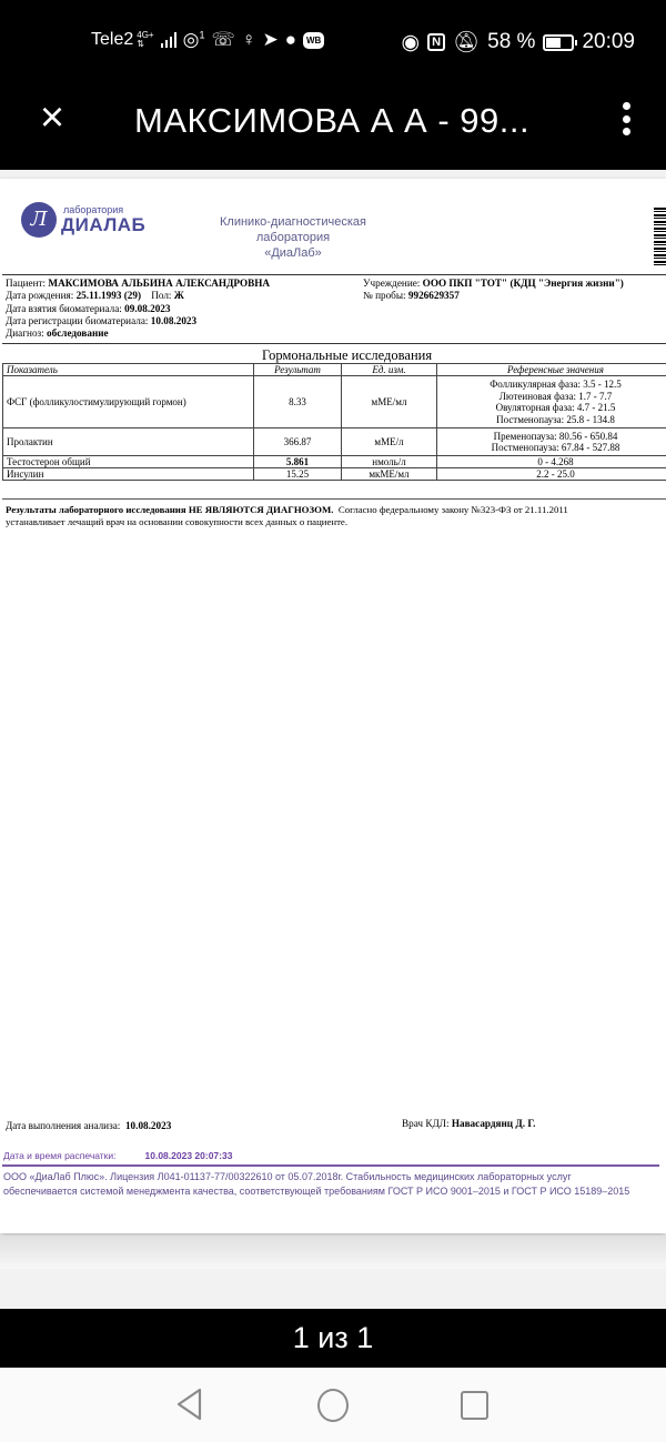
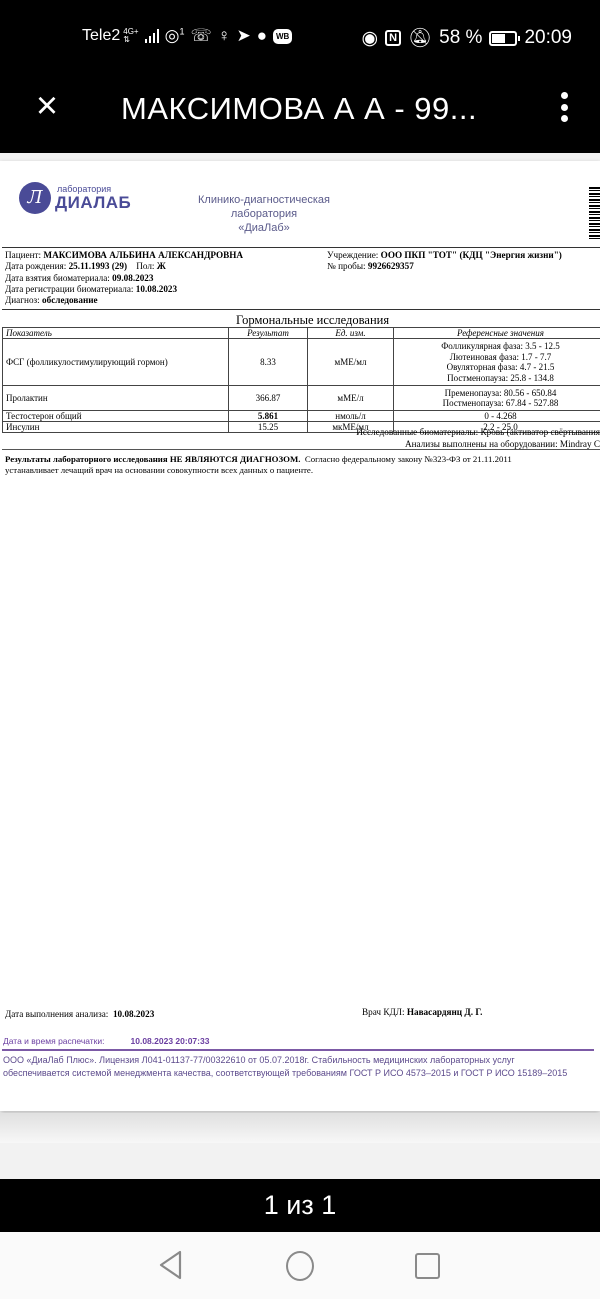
  Tele2
  4G+
  ⇅
  ◎1
  ☏
  ♀
  ➤
  ●
  WB
  ◉
  N
  🔕︎
  58 %
  20:09
  ×
  МАКСИМОВА А А - 99...
  Л
  лаборатория
  ДИАЛАБ
  Клинико-диагностическая лаборатория
  «ДиаЛаб»
  Пациент: МАКСИМОВА АЛЬБИНА АЛЕКСАНДРОВНА
  Дата рождения: 25.11.1993 (29) Пол: Ж
  Дата взятия биоматериала: 09.08.2023
  Дата регистрации биоматериала: 10.08.2023
  Диагноз: обследование
  Учреждение: ООО ПКП "ТОТ" (КДЦ "Энергия жизни")
  № пробы: 9926629357
  Гормональные исследования
  Показатель	Результат	Ед. изм.	Референсные значения
  ФСГ (фолликулостимулирующий гормон)	8.33	мМЕ/мл	Фолликулярная фаза: 3.5 - 12.5 Лютеиновая фаза: 1.7 - 7.7 Овуляторная фаза: 4.7 - 21.5 Постменопауза: 25.8 - 134.8
  Пролактин	366.87	мМЕ/л	Пременопауза: 80.56 - 650.84 Постменопауза: 67.84 - 527.88
  Тестостерон общий	5.861	нмоль/л	0 - 4.268
  Инсулин	15.25	мкМЕ/мл	2.2 - 25.0
+ Исследованные биоматериалы: Кровь (активатор свёртывания
+ Анализы выполнены на оборудовании: Mindray C
  Результаты лабораторного исследования НЕ ЯВЛЯЮТСЯ ДИАГНОЗОМ. Согласно федеральному закону №323-ФЗ от 21.11.2011
  устанавливает лечащий врач на основании совокупности всех данных о пациенте.
  Дата выполнения анализа: 10.08.2023
  Врач КДЛ: Навасардянц Д. Г.
  Дата и время распечатки: 10.08.2023 20:07:33
  ООО «ДиаЛаб Плюс». Лицензия Л041-01137-77/00322610 от 05.07.2018г. Стабильность медицинских лабораторных услуг
- обеспечивается системой менеджмента качества, соответствующей требованиям ГОСТ Р ИСО 9001–2015 и ГОСТ Р ИСО 15189–2015
+ обеспечивается системой менеджмента качества, соответствующей требованиям ГОСТ Р ИСО 4573–2015 и ГОСТ Р ИСО 15189–2015
  1 из 1
